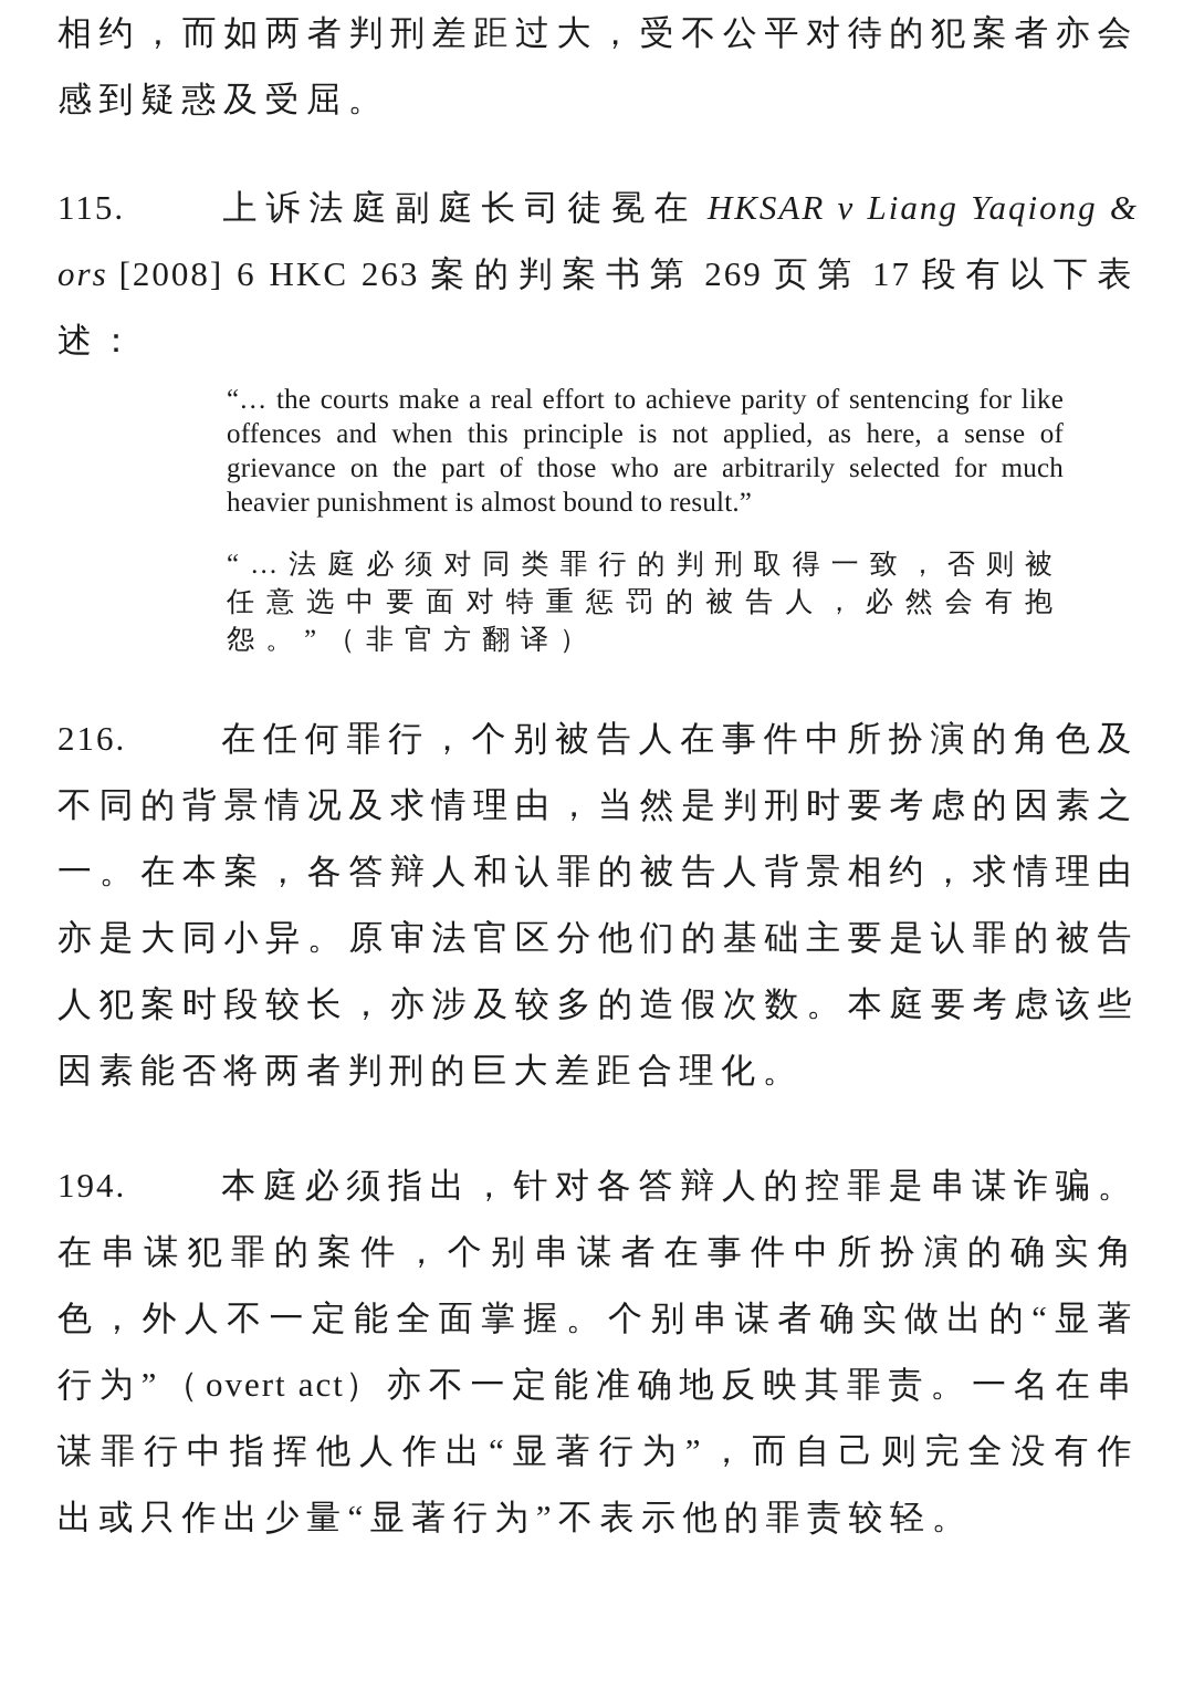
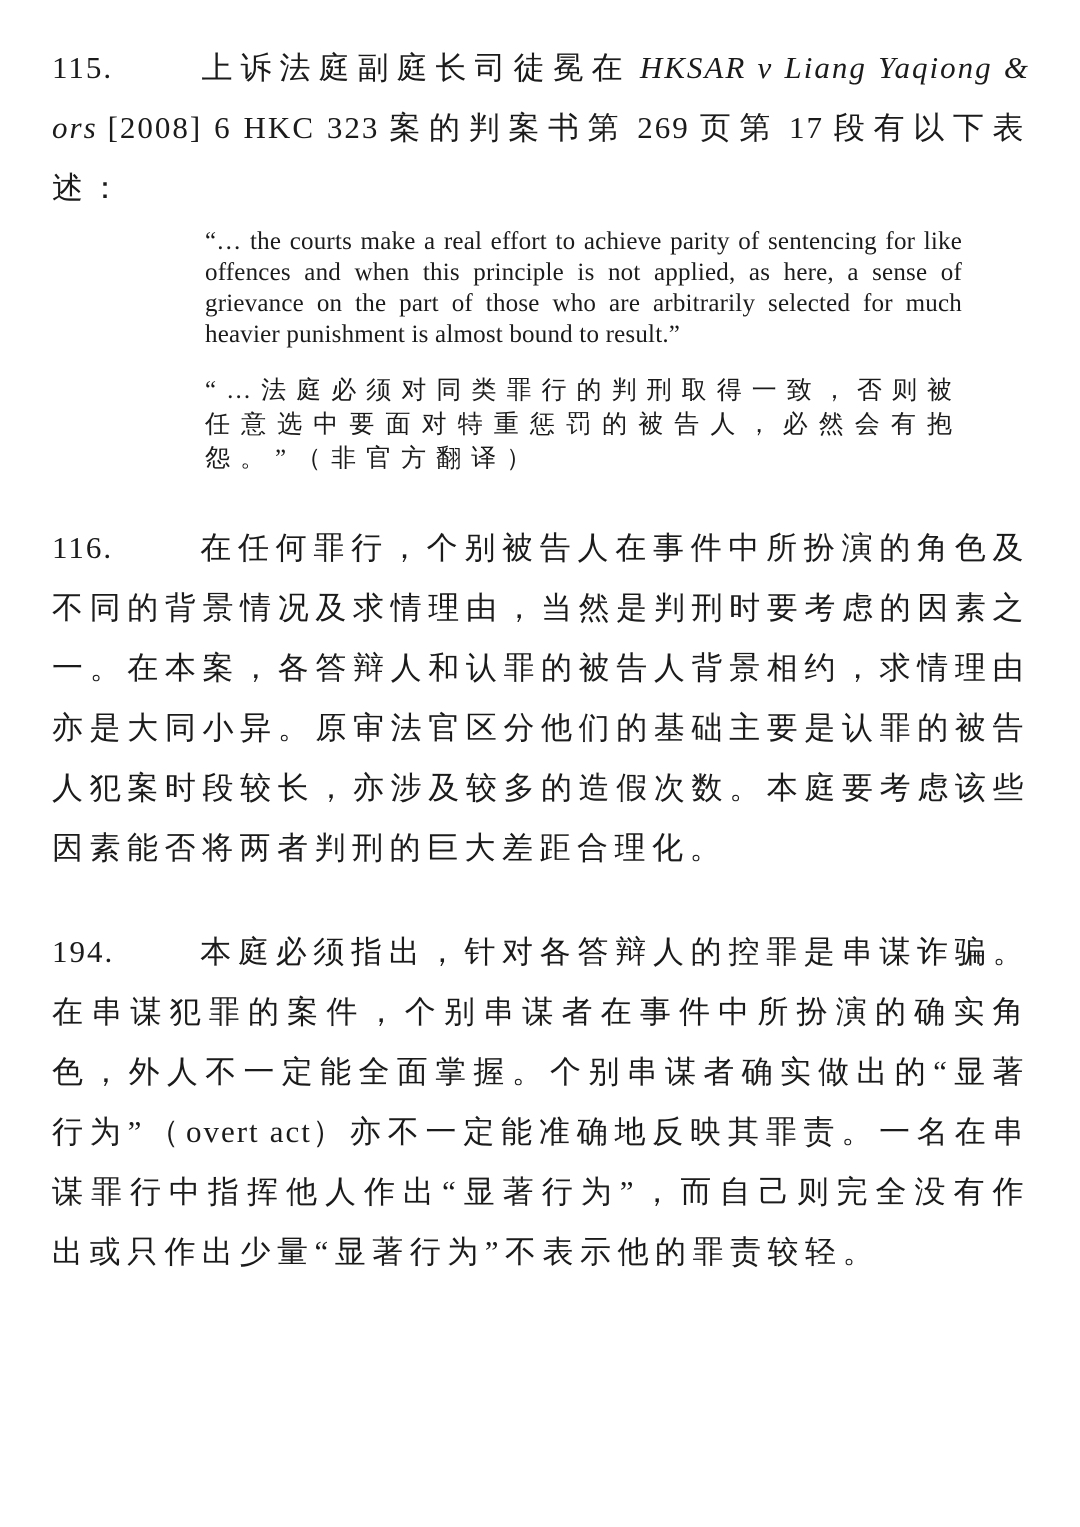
- 相约，而如两者判刑差距过大，受不公平对待的犯案者亦会感到疑惑及受屈。
- 115. 上诉法庭副庭长司徒冕在 HKSAR v Liang Yaqiong & ors [2008] 6 HKC 263 案的判案书第 269 页第 17 段有以下表述：
+ 115. 上诉法庭副庭长司徒冕在 HKSAR v Liang Yaqiong & ors [2008] 6 HKC 323 案的判案书第 269 页第 17 段有以下表述：
  “… the courts make a real effort to achieve parity of sentencing for like offences and when this principle is not applied, as here, a sense of grievance on the part of those who are arbitrarily selected for much heavier punishment is almost bound to result.”
  “…法庭必须对同类罪行的判刑取得一致，否则被任意选中要面对特重惩罚的被告人，必然会有抱怨。”（非官方翻译）
- 216. 在任何罪行，个别被告人在事件中所扮演的角色及不同的背景情况及求情理由，当然是判刑时要考虑的因素之一。在本案，各答辩人和认罪的被告人背景相约，求情理由亦是大同小异。原审法官区分他们的基础主要是认罪的被告人犯案时段较长，亦涉及较多的造假次数。本庭要考虑该些因素能否将两者判刑的巨大差距合理化。
+ 116. 在任何罪行，个别被告人在事件中所扮演的角色及不同的背景情况及求情理由，当然是判刑时要考虑的因素之一。在本案，各答辩人和认罪的被告人背景相约，求情理由亦是大同小异。原审法官区分他们的基础主要是认罪的被告人犯案时段较长，亦涉及较多的造假次数。本庭要考虑该些因素能否将两者判刑的巨大差距合理化。
  194. 本庭必须指出，针对各答辩人的控罪是串谋诈骗。在串谋犯罪的案件，个别串谋者在事件中所扮演的确实角色，外人不一定能全面掌握。个别串谋者确实做出的“显著行为”（overt act）亦不一定能准确地反映其罪责。一名在串谋罪行中指挥他人作出“显著行为”，而自己则完全没有作出或只作出少量“显著行为”不表示他的罪责较轻。
